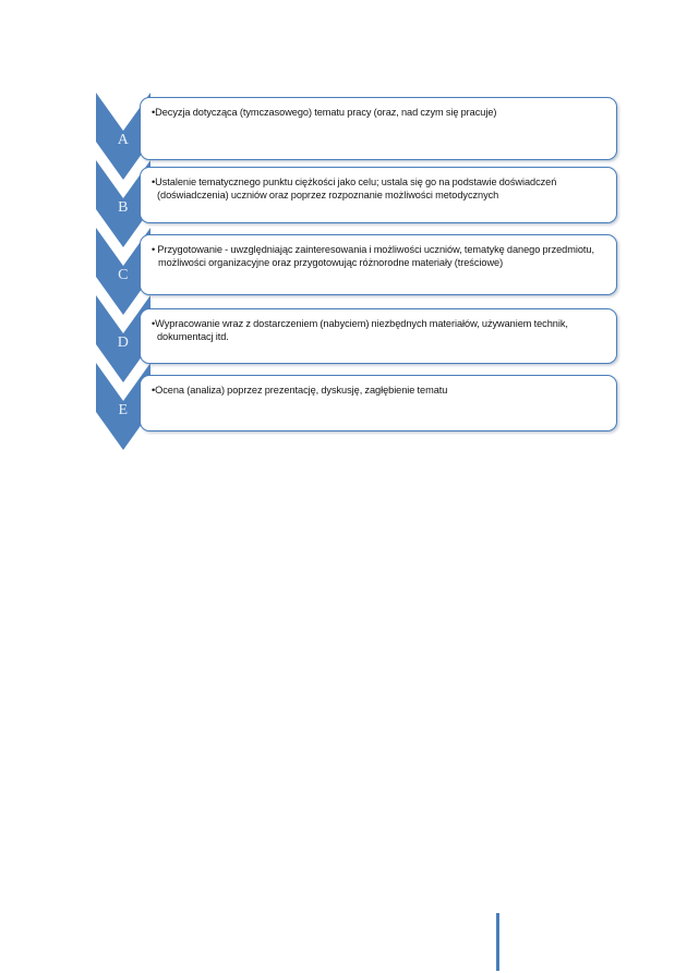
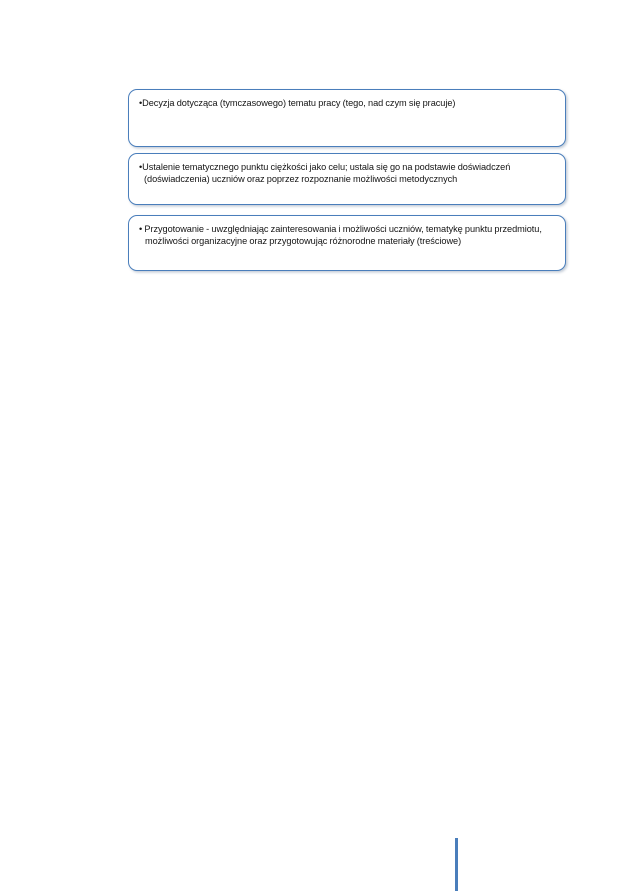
- A
- B
- C
- D
- E
- •Decyzja dotycząca (tymczasowego) tematu pracy (oraz, nad czym się pracuje)
+ •Decyzja dotycząca (tymczasowego) tematu pracy (tego, nad czym się pracuje)
  •Ustalenie tematycznego punktu ciężkości jako celu; ustala się go na podstawie doświadczeń (doświadczenia) uczniów oraz poprzez rozpoznanie możliwości metodycznych
- • Przygotowanie - uwzględniając zainteresowania i możliwości uczniów, tematykę danego przedmiotu, możliwości organizacyjne oraz przygotowując różnorodne materiały (treściowe)
+ • Przygotowanie - uwzględniając zainteresowania i możliwości uczniów, tematykę punktu przedmiotu, możliwości organizacyjne oraz przygotowując różnorodne materiały (treściowe)
- •Wypracowanie wraz z dostarczeniem (nabyciem) niezbędnych materiałów, używaniem technik, dokumentacj itd.
- •Ocena (analiza) poprzez prezentację, dyskusję, zagłębienie tematu
